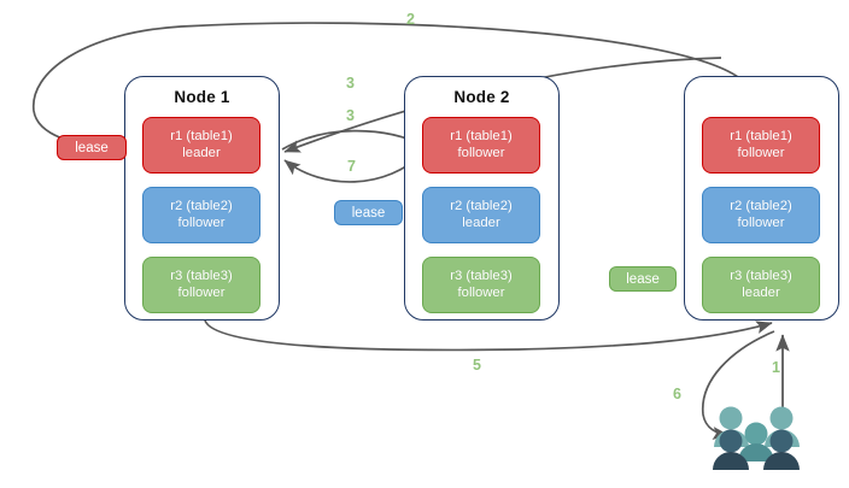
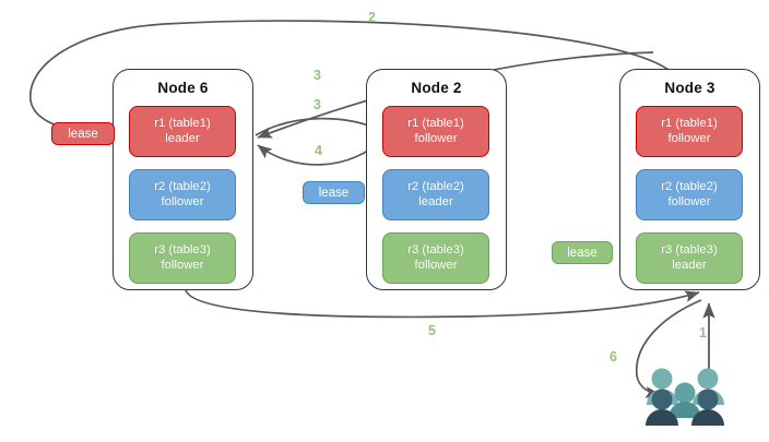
- Node 1
+ Node 6
  r1 (table1)
  leader
  r2 (table2)
  follower
  r3 (table3)
  follower
  Node 2
  r1 (table1)
  follower
  r2 (table2)
  leader
  r3 (table3)
  follower
+ Node 3
  r1 (table1)
  follower
  r2 (table2)
  follower
  r3 (table3)
  leader
  lease
  lease
  lease
  2
  3
  3
- 7
+ 4
  5
  1
  6
